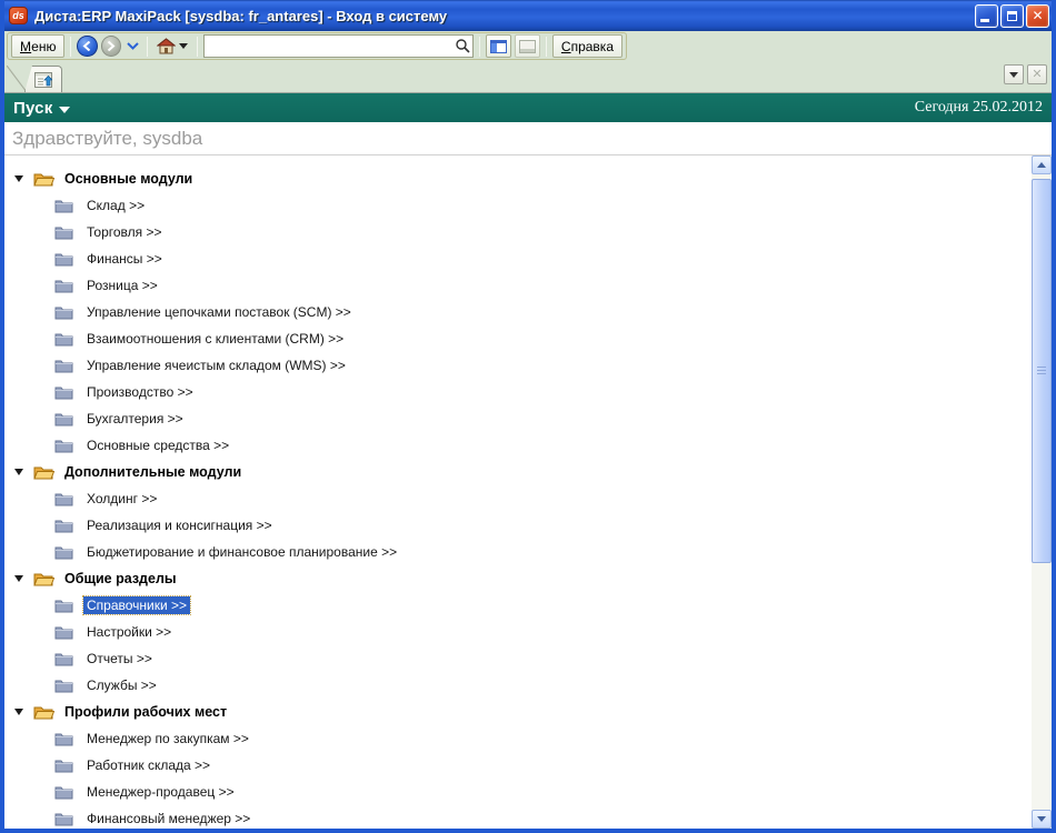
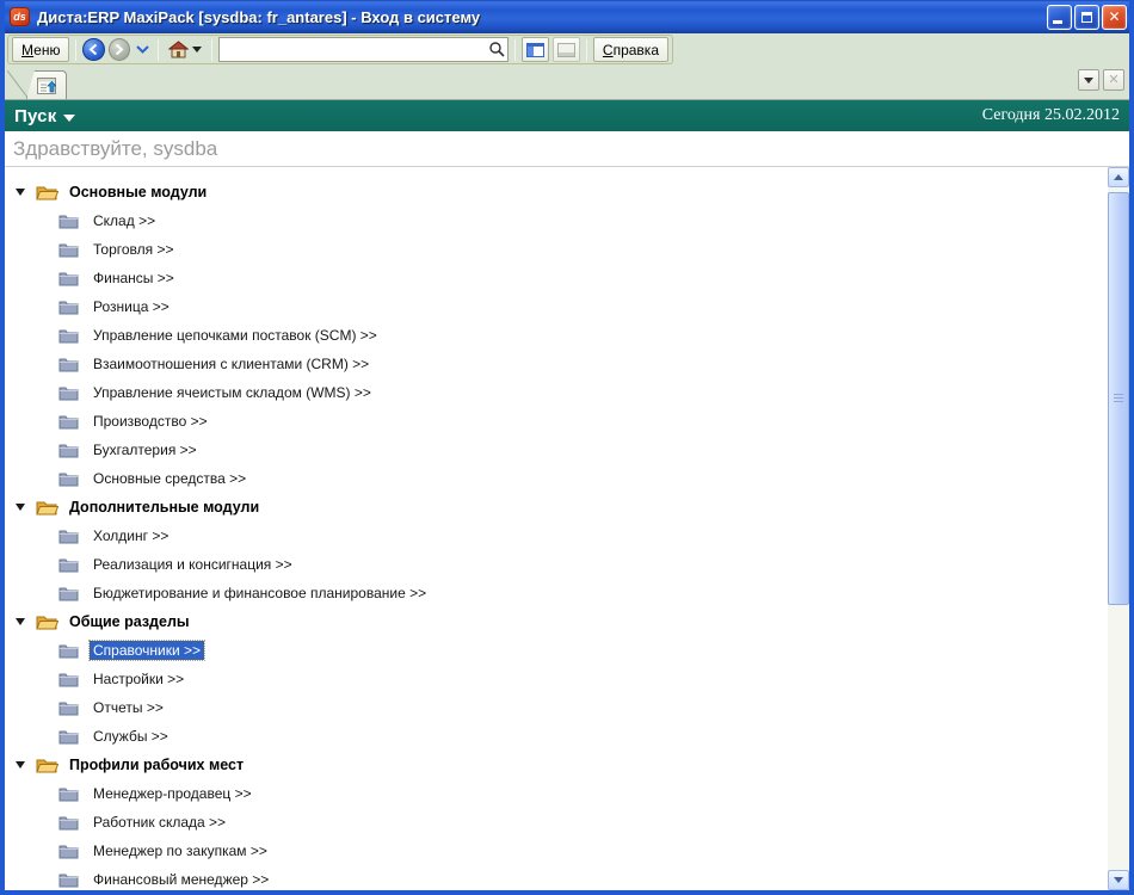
  ds
  Диста:ERP MaxiPack [sysdba: fr_antares] - Вход в систему
  ✕
  Меню
  Справка
  ✕
  Пуск
  Сегодня 25.02.2012
  Здравствуйте, sysdba
  Основные модули
  Склад >>
  Торговля >>
  Финансы >>
  Розница >>
  Управление цепочками поставок (SCM) >>
  Взаимоотношения с клиентами (CRM) >>
  Управление ячеистым складом (WMS) >>
  Производство >>
  Бухгалтерия >>
  Основные средства >>
  Дополнительные модули
  Холдинг >>
  Реализация и консигнация >>
  Бюджетирование и финансовое планирование >>
  Общие разделы
  Справочники >>
  Настройки >>
  Отчеты >>
  Службы >>
  Профили рабочих мест
- Менеджер по закупкам >>
+ Менеджер-продавец >>
  Работник склада >>
- Менеджер-продавец >>
+ Менеджер по закупкам >>
  Финансовый менеджер >>
